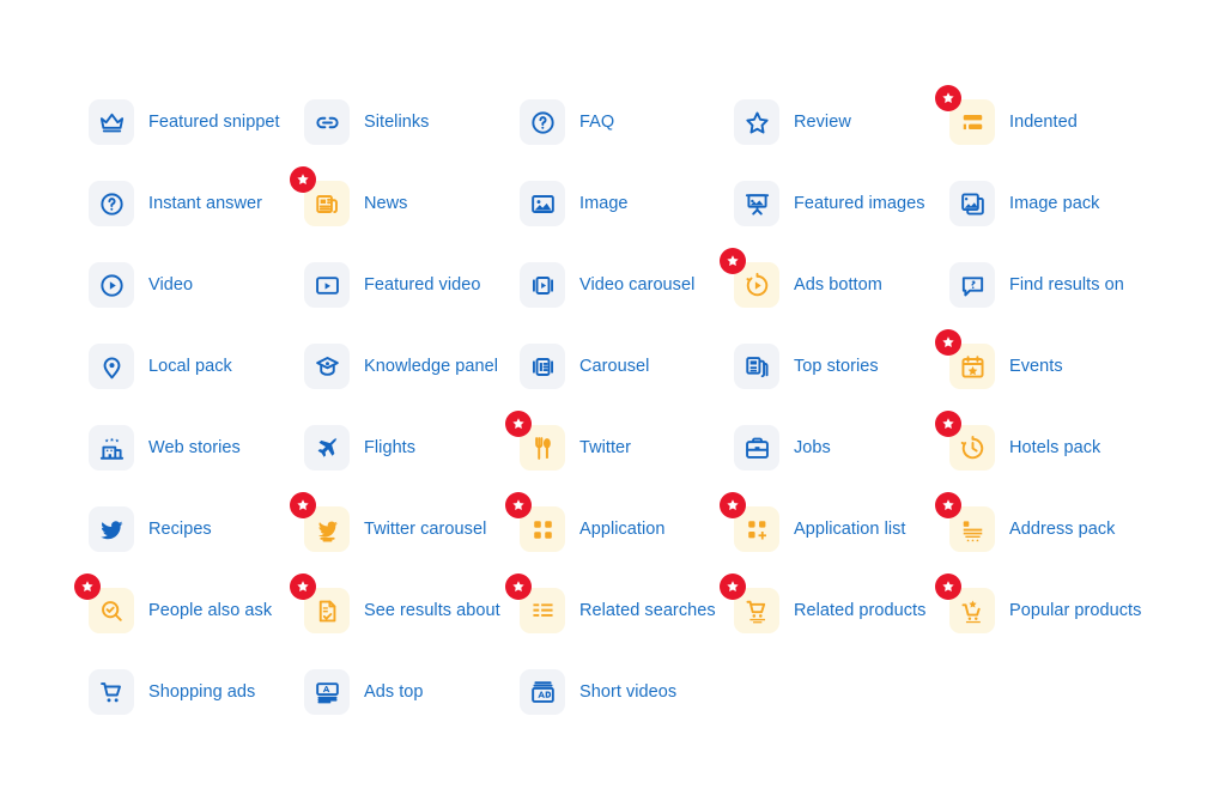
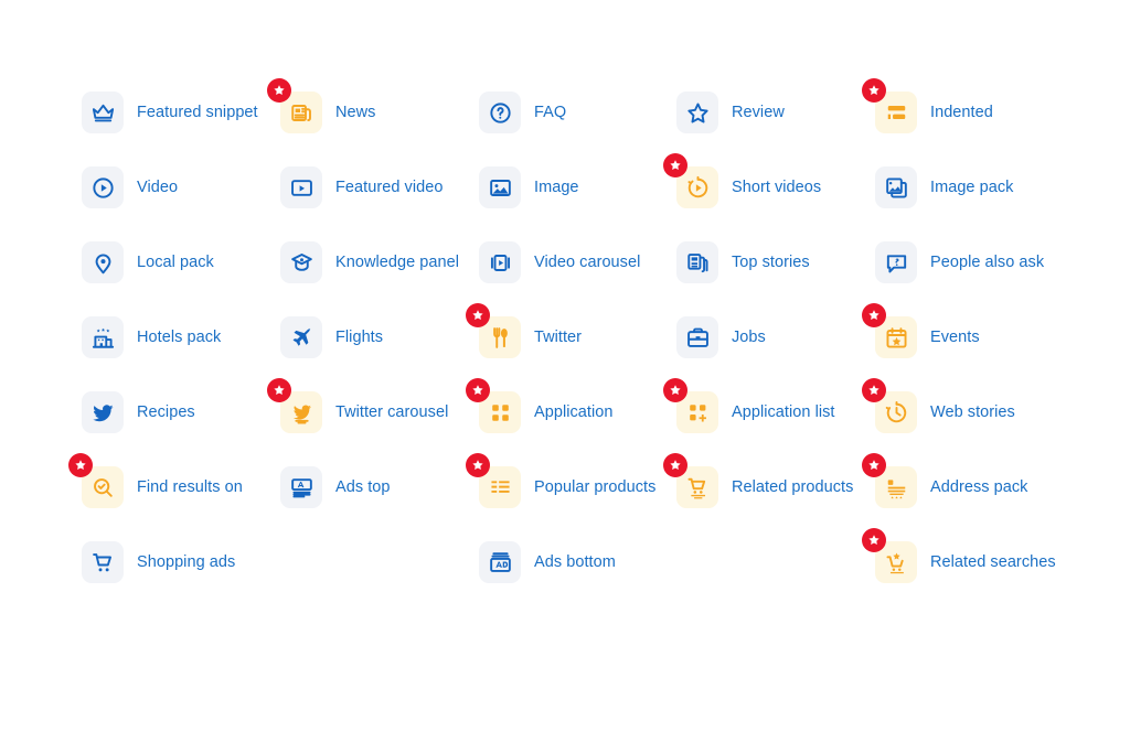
  Featured snippet
- Instant answer
  Video
  Local pack
- Web stories
+ Hotels pack
  Recipes
- People also ask
+ Find results on
  Shopping ads
- Sitelinks
  News
  Featured video
  Knowledge panel
  Flights
  Twitter carousel
- See results about
  Ads top
  FAQ
  Image
  Video carousel
- Carousel
  Twitter
  Application
- Related searches
+ Popular products
- Short videos
+ Ads bottom
  Review
- Featured images
- Ads bottom
+ Short videos
  Top stories
  Jobs
  Application list
  Related products
  Indented
  Image pack
- Find results on
+ People also ask
  Events
- Hotels pack
+ Web stories
  Address pack
- Popular products
+ Related searches
